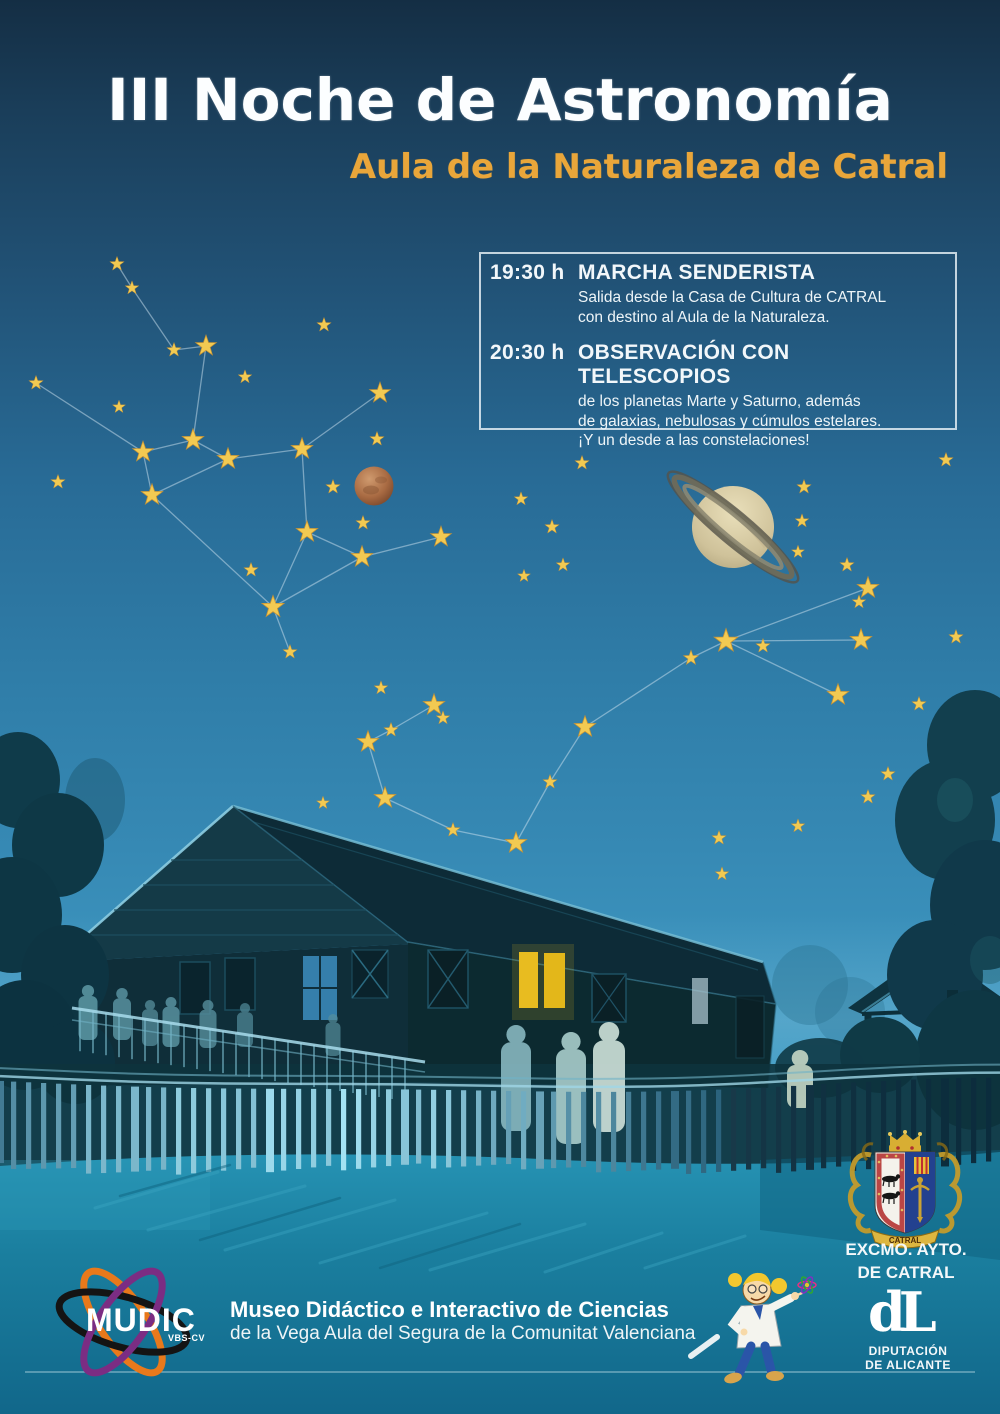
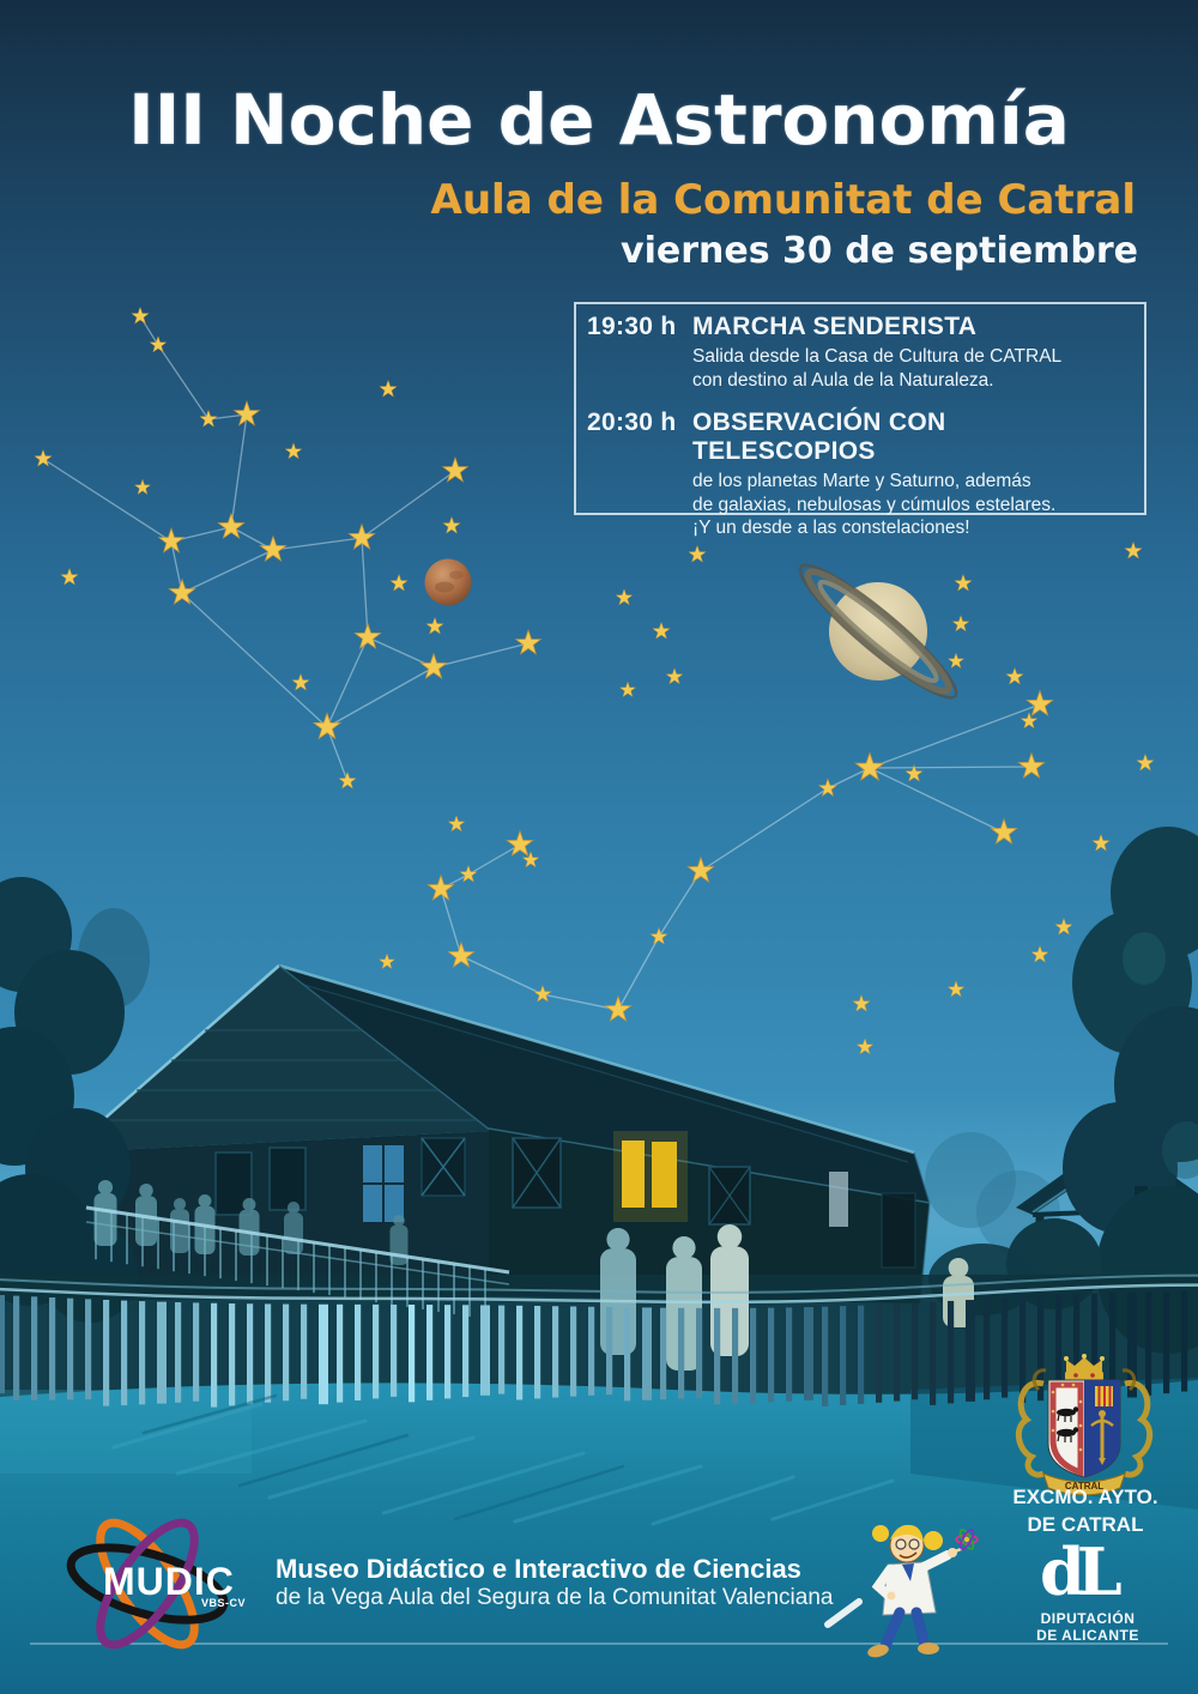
  CATRAL
  III Noche de Astronomía
- Aula de la Naturaleza de Catral
+ Aula de la Comunitat de Catral
+ viernes 30 de septiembre
  19:30 h
  MARCHA SENDERISTA
  Salida desde la Casa de Cultura de CATRAL
  con destino al Aula de la Naturaleza.
  20:30 h
  OBSERVACIÓN CON TELESCOPIOS
  de los planetas Marte y Saturno, además
  de galaxias, nebulosas y cúmulos estelares.
  ¡Y un desde a las constelaciones!
  MUDIC
  VBS-CV
  Museo Didáctico e Interactivo de Ciencias
  de la Vega Aula del Segura de la Comunitat Valenciana
  EXCMO. AYTO.
  DE CATRAL
  dL
  DIPUTACIÓN
  DE ALICANTE
